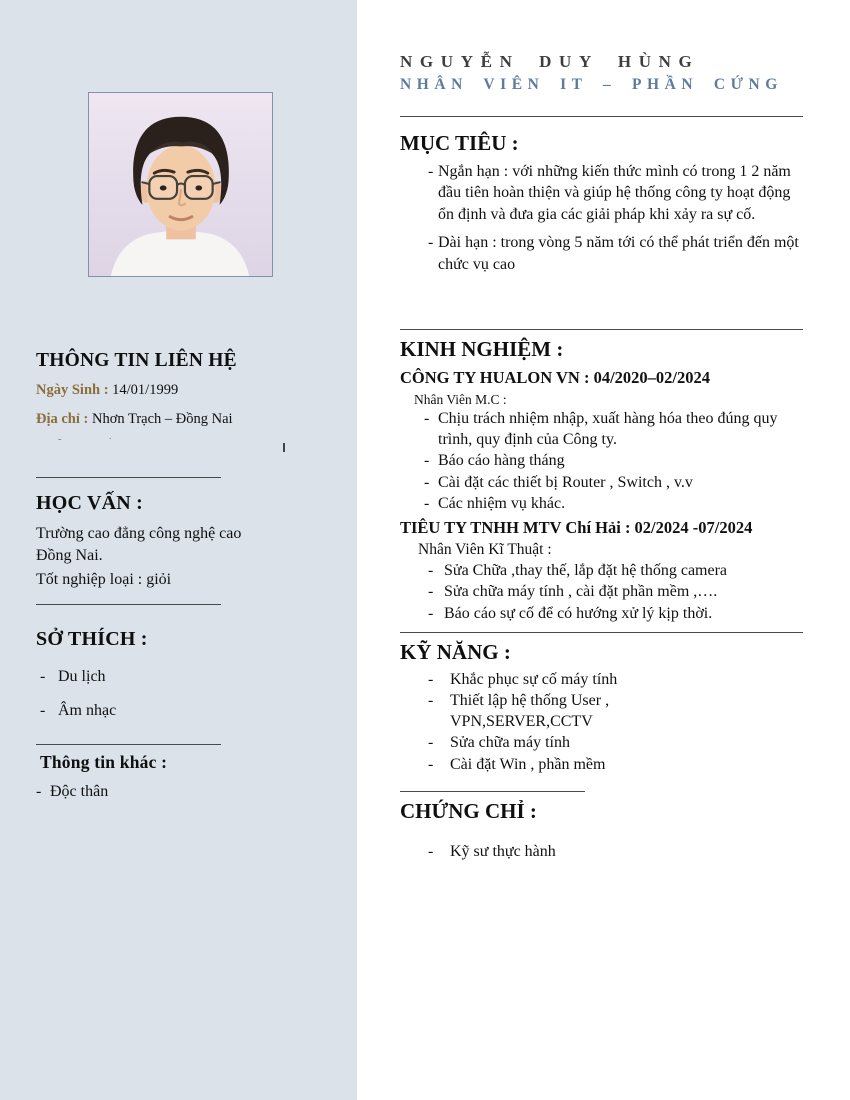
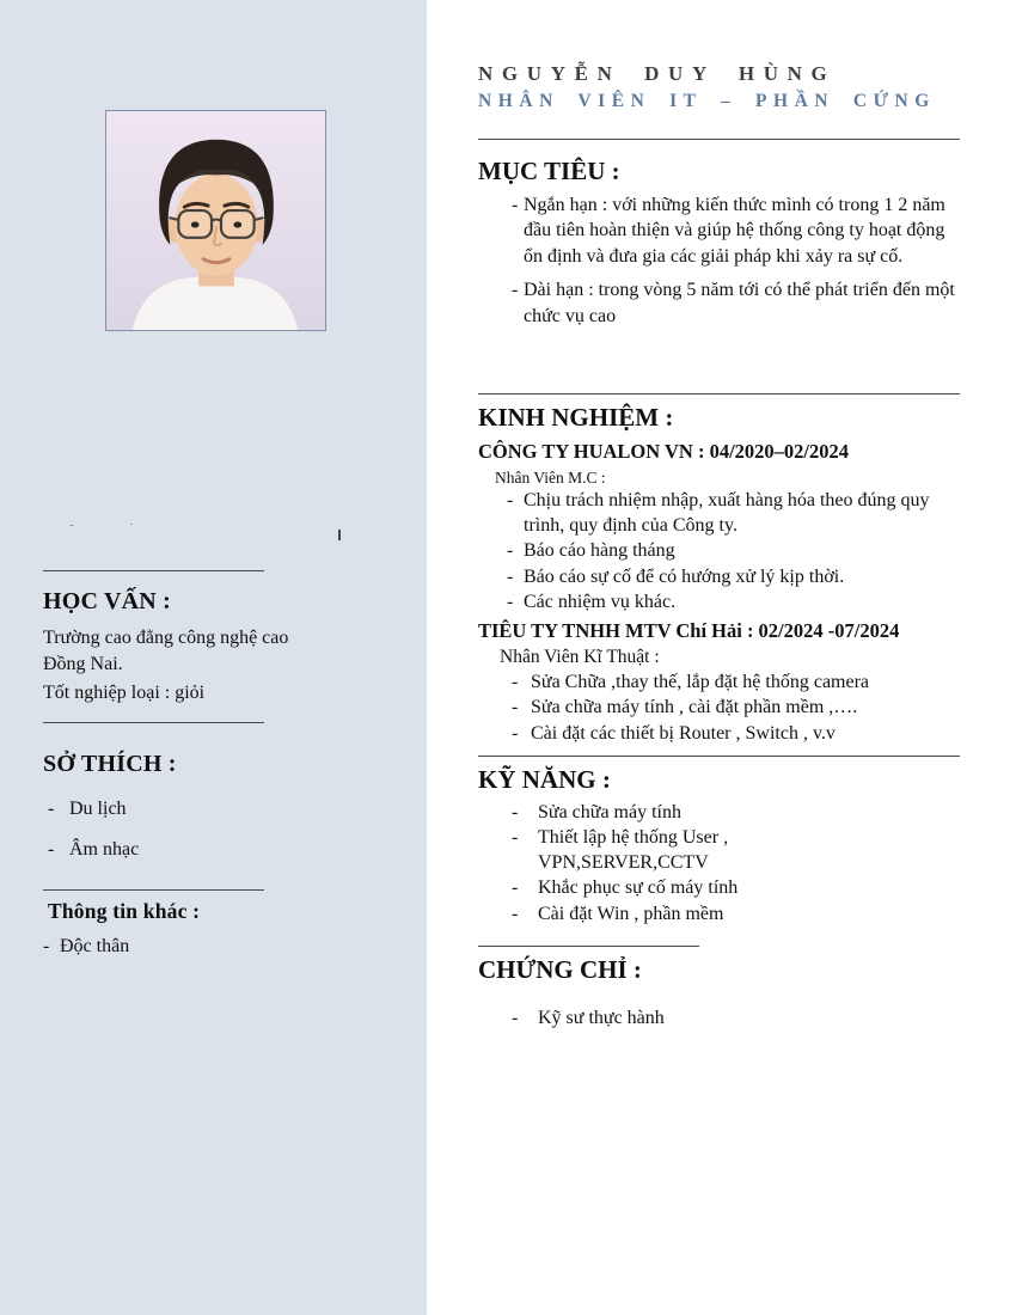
- THÔNG TIN LIÊN HỆ
- Ngày Sinh : 14/01/1999
- Địa chỉ : Nhơn Trạch – Đồng Nai
  - ·
  HỌC VẤN :
  Trường cao đẳng công nghệ cao
  Đồng Nai.
  Tốt nghiệp loại : giỏi
  SỞ THÍCH :
  Du lịch
  Âm nhạc
  Thông tin khác :
  Độc thân
  NGUYỄN DUY HÙNG
  NHÂN VIÊN IT – PHẦN CỨNG
  MỤC TIÊU :
  Ngắn hạn : với những kiến thức mình có trong 1 2 năm đầu tiên hoàn thiện và giúp hệ thống công ty hoạt động ổn định và đưa gia các giải pháp khi xảy ra sự cố.
  Dài hạn : trong vòng 5 năm tới có thể phát triển đến một chức vụ cao
  KINH NGHIỆM :
  CÔNG TY HUALON VN : 04/2020–02/2024
  Nhân Viên M.C :
  Chịu trách nhiệm nhập, xuất hàng hóa theo đúng quy trình, quy định của Công ty.
  Báo cáo hàng tháng
- Cài đặt các thiết bị Router , Switch , v.v
+ Báo cáo sự cố để có hướng xử lý kịp thời.
  Các nhiệm vụ khác.
  TIÊU TY TNHH MTV Chí Hải : 02/2024 -07/2024
  Nhân Viên Kĩ Thuật :
  Sửa Chữa ,thay thế, lắp đặt hệ thống camera
  Sửa chữa máy tính , cài đặt phần mềm ,….
- Báo cáo sự cố để có hướng xử lý kịp thời.
+ Cài đặt các thiết bị Router , Switch , v.v
  KỸ NĂNG :
- Khắc phục sự cố máy tính
+ Sửa chữa máy tính
  Thiết lập hệ thống User ,
  VPN,SERVER,CCTV
- Sửa chữa máy tính
+ Khắc phục sự cố máy tính
  Cài đặt Win , phần mềm
  CHỨNG CHỈ :
  Kỹ sư thực hành
